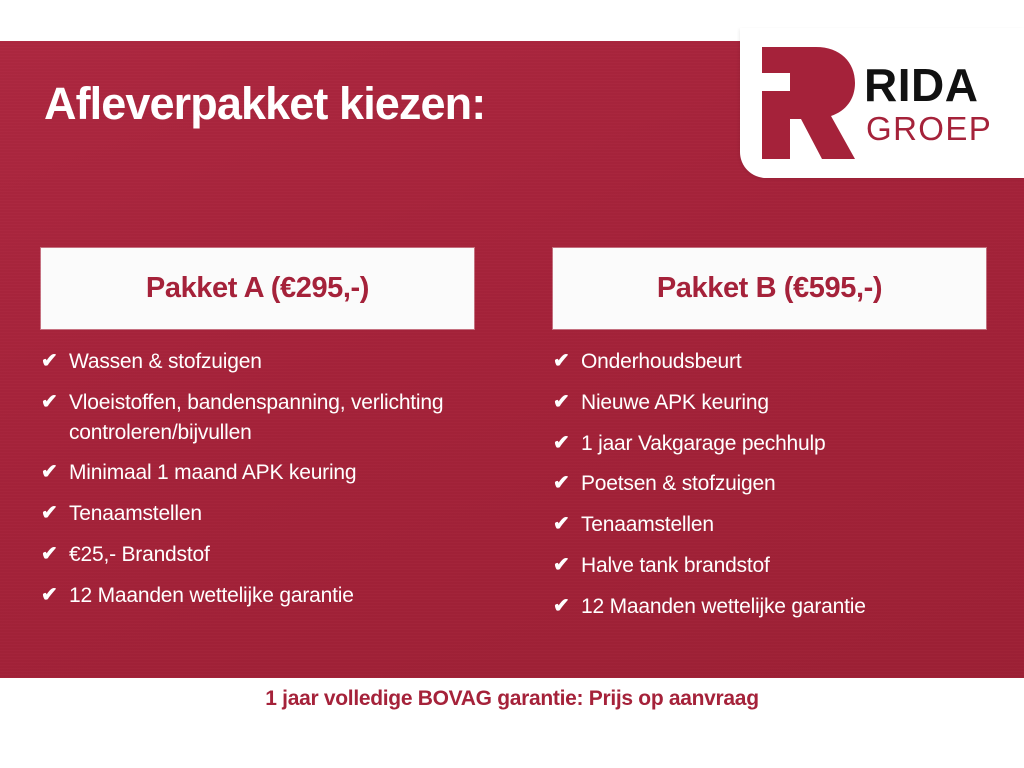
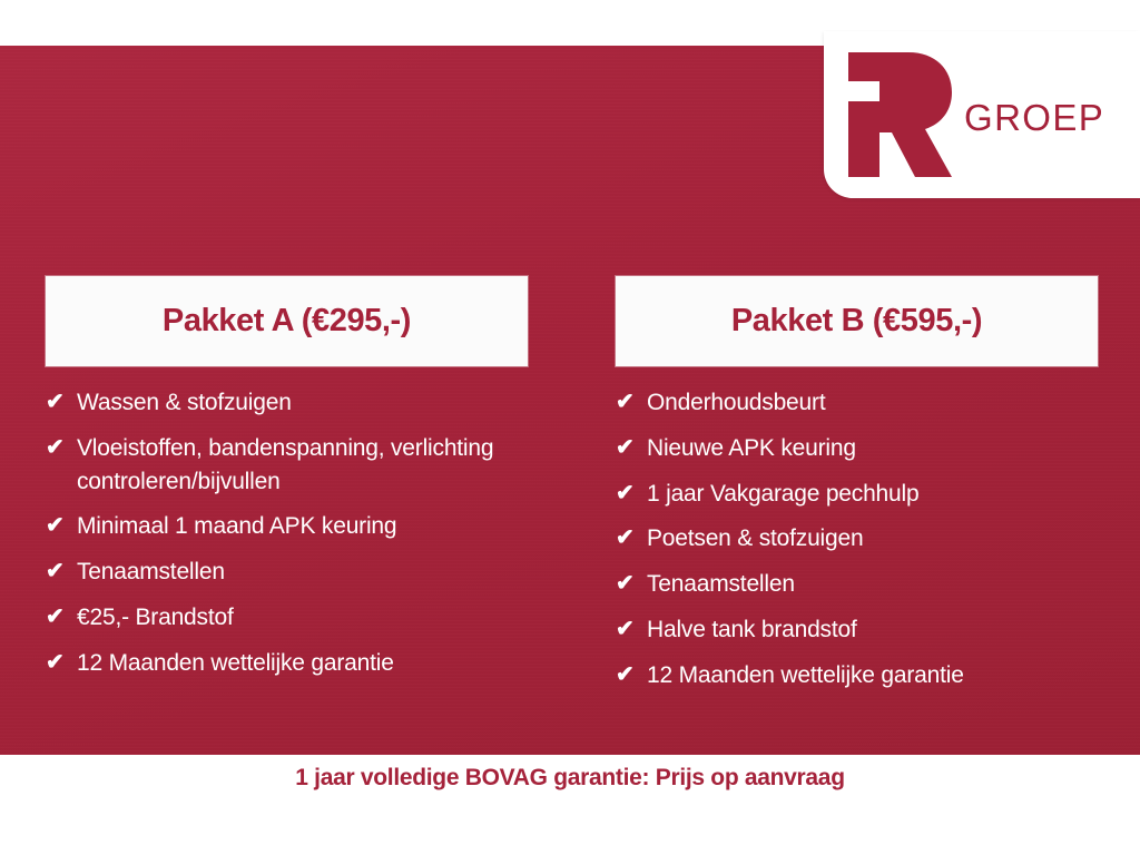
- Afleverpakket kiezen:
- RIDA
  GROEP
  Pakket A (€295,-)
  ✔
  Wassen & stofzuigen
  ✔
  Vloeistoffen, bandenspanning, verlichting controleren/bijvullen
  ✔
  Minimaal 1 maand APK keuring
  ✔
  Tenaamstellen
  ✔
  €25,- Brandstof
  ✔
  12 Maanden wettelijke garantie
  Pakket B (€595,-)
  ✔
  Onderhoudsbeurt
  ✔
  Nieuwe APK keuring
  ✔
  1 jaar Vakgarage pechhulp
  ✔
  Poetsen & stofzuigen
  ✔
  Tenaamstellen
  ✔
  Halve tank brandstof
  ✔
  12 Maanden wettelijke garantie
  1 jaar volledige BOVAG garantie: Prijs op aanvraag
